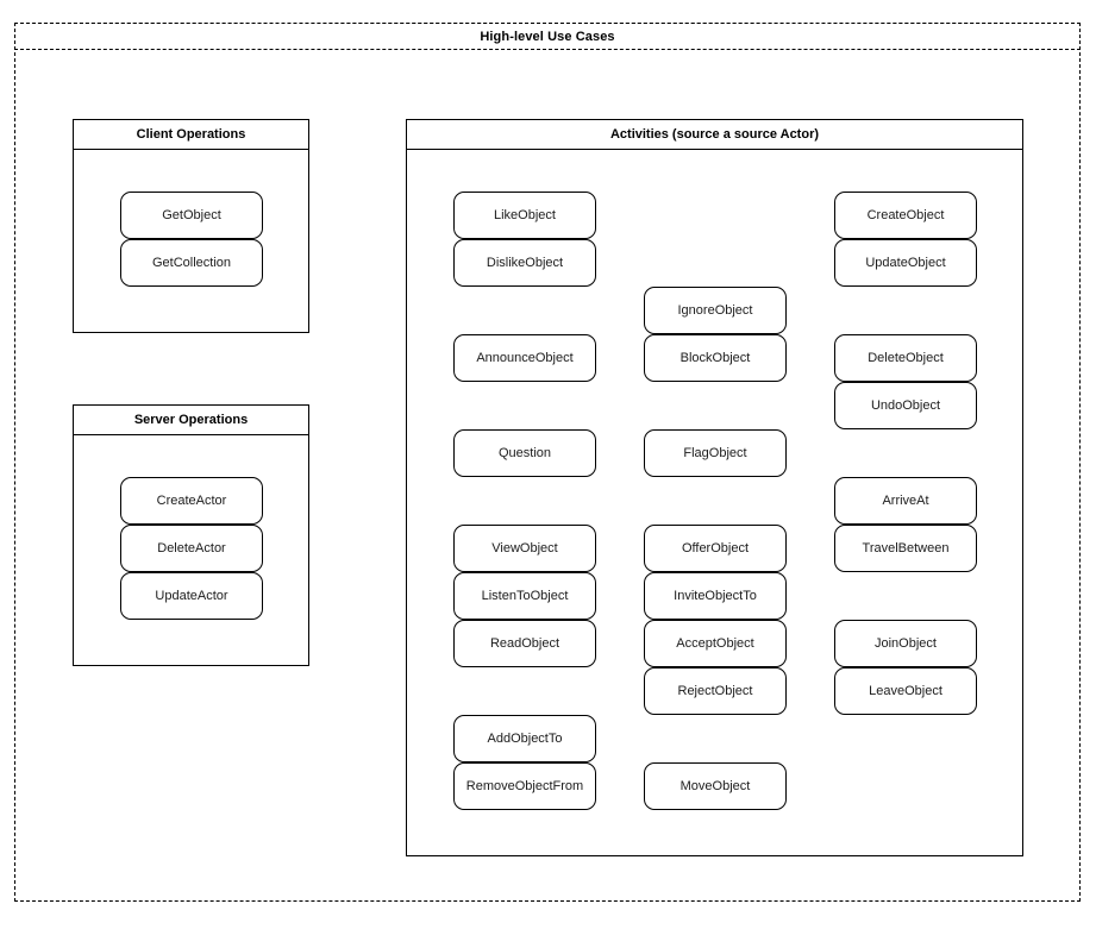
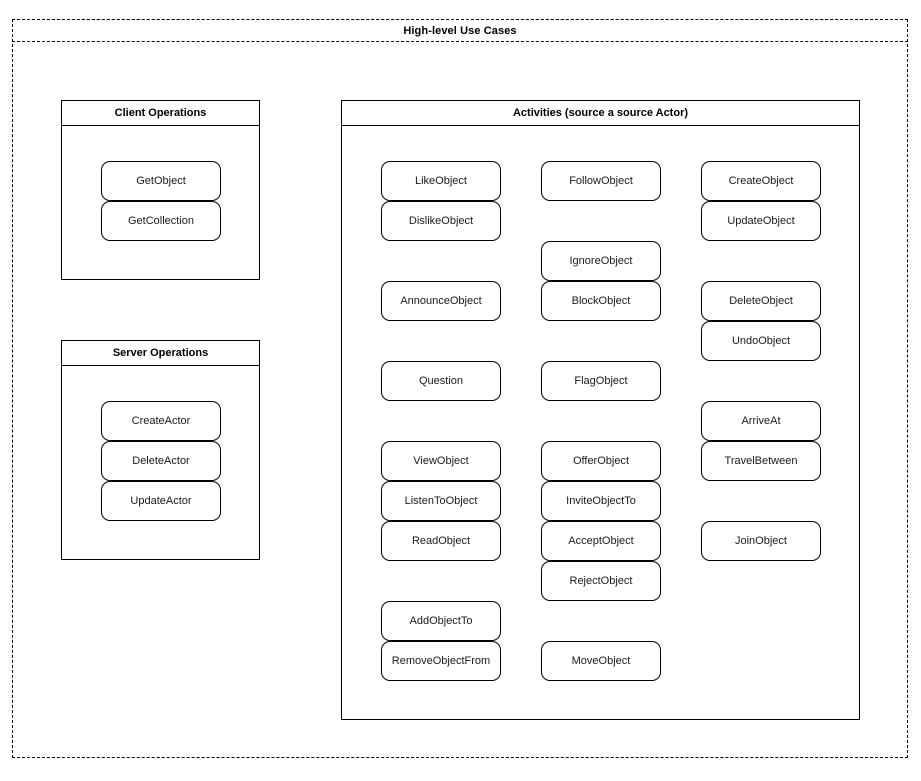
  High-level Use Cases
  Client Operations
  GetObject
  GetCollection
  Server Operations
  CreateActor
  DeleteActor
  UpdateActor
  Activities (source a source Actor)
  LikeObject
  DislikeObject
  AnnounceObject
  Question
  ViewObject
  ListenToObject
  ReadObject
  AddObjectTo
  RemoveObjectFrom
+ FollowObject
  IgnoreObject
  BlockObject
  FlagObject
  OfferObject
  InviteObjectTo
  AcceptObject
  RejectObject
  MoveObject
  CreateObject
  UpdateObject
  DeleteObject
  UndoObject
  ArriveAt
  TravelBetween
  JoinObject
- LeaveObject
